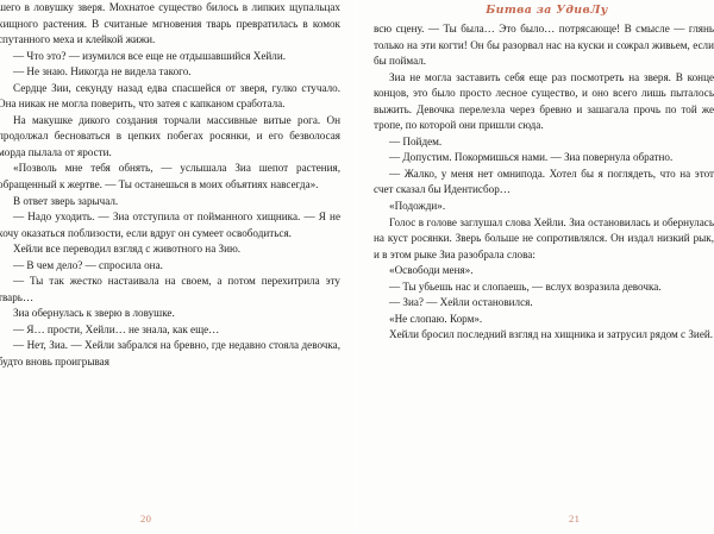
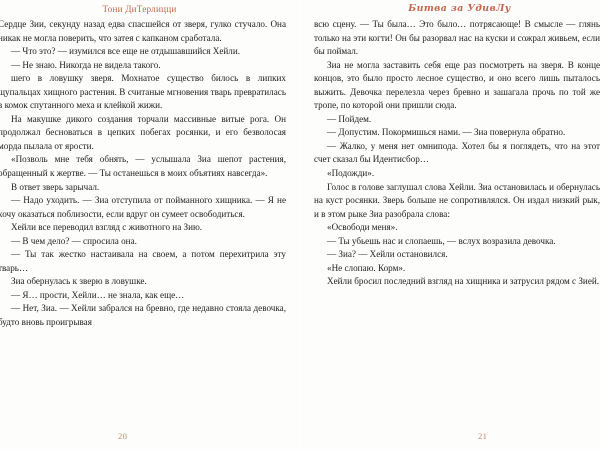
+ Тони ДиТерлицци
- шего в ловушку зверя. Мохнатое существо билось в липких щупальцах хищного растения. В считаные мгновения тварь превратилась в комок спутанного меха и клейкой жижи.
+ Сердце Зии, секунду назад едва спасшейся от зверя, гулко стучало. Она никак не могла поверить, что затея с капканом сработала.
  — Что это? — изумился все еще не отдышавшийся Хейли.
  — Не знаю. Никогда не видела такого.
- Сердце Зии, секунду назад едва спасшейся от зверя, гулко стучало. Она никак не могла поверить, что затея с капканом сработала.
+ шего в ловушку зверя. Мохнатое существо билось в липких щупальцах хищного растения. В считаные мгновения тварь превратилась в комок спутанного меха и клейкой жижи.
  На макушке дикого создания торчали массивные витые рога. Он продолжал бесноваться в цепких побегах росянки, и его безволосая морда пылала от ярости.
  «Позволь мне тебя обнять, — услышала Зиа шепот растения, обращенный к жертве. — Ты останешься в моих объятиях навсегда».
  В ответ зверь зарычал.
  — Надо уходить. — Зиа отступила от пойманного хищника. — Я не хочу оказаться поблизости, если вдруг он сумеет освободиться.
  Хейли все переводил взгляд с животного на Зию.
  — В чем дело? — спросила она.
  — Ты так жестко настаивала на своем, а потом перехитрила эту тварь…
  Зиа обернулась к зверю в ловушке.
  — Я… прости, Хейли… не знала, как еще…
  — Нет, Зиа. — Хейли забрался на бревно, где недавно стояла девочка, будто вновь проигрывая
  20
  Битва за УдивЛу
  всю сцену. — Ты была… Это было… потрясающе! В смысле — глянь только на эти когти! Он бы разорвал нас на куски и сожрал живьем, если бы поймал.
  Зиа не могла заставить себя еще раз посмотреть на зверя. В конце концов, это было просто лесное существо, и оно всего лишь пыталось выжить. Девочка перелезла через бревно и зашагала прочь по той же тропе, по которой они пришли сюда.
  — Пойдем.
  — Допустим. Покормишься нами. — Зиа повернула обратно.
  — Жалко, у меня нет омнипода. Хотел бы я поглядеть, что на этот счет сказал бы Идентисбор…
  «Подожди».
  Голос в голове заглушал слова Хейли. Зиа остановилась и обернулась на куст росянки. Зверь больше не сопротивлялся. Он издал низкий рык, и в этом рыке Зиа разобрала слова:
  «Освободи меня».
  — Ты убьешь нас и слопаешь, — вслух возразила девочка.
  — Зиа? — Хейли остановился.
  «Не слопаю. Корм».
  Хейли бросил последний взгляд на хищника и затрусил рядом с Зией.
  21
